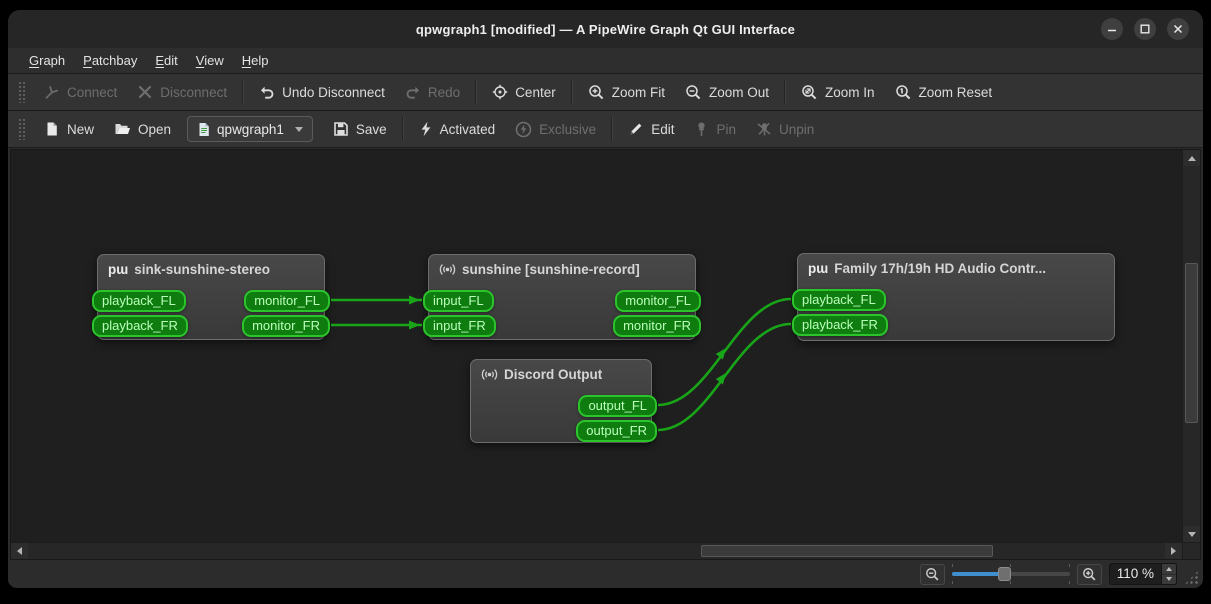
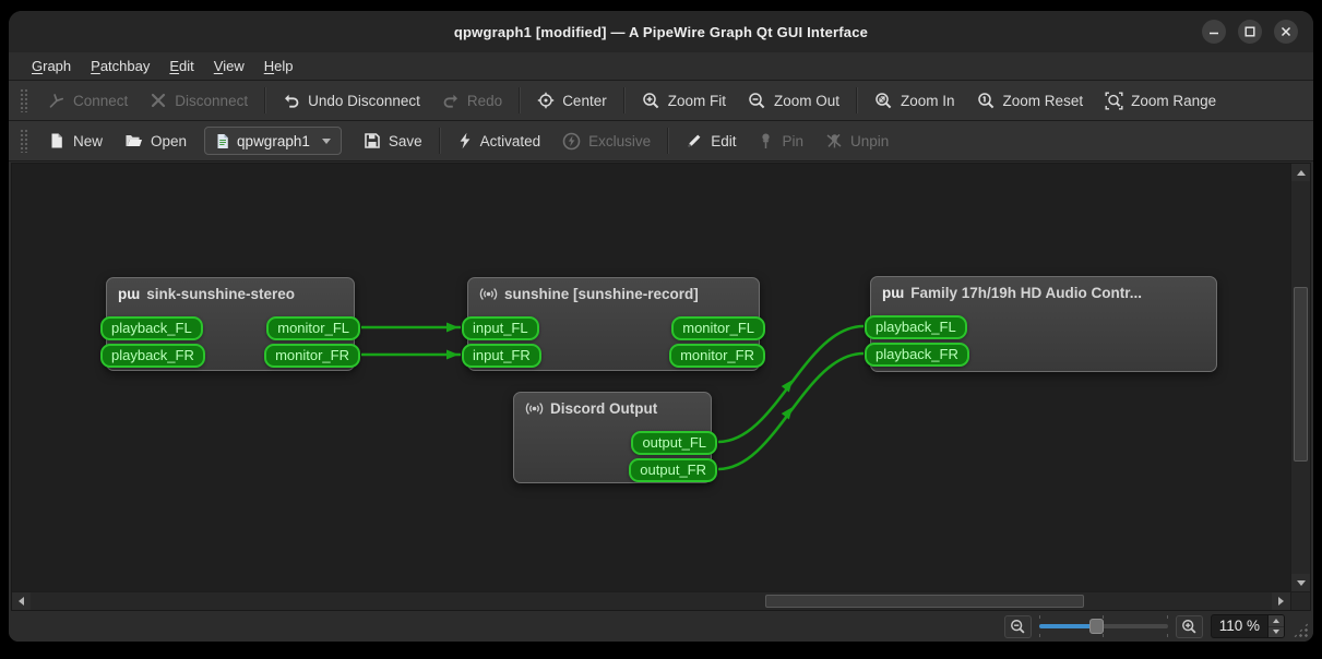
  qpwgraph1 [modified] — A PipeWire Graph Qt GUI Interface
  Graph
  Patchbay
  Edit
  View
  Help
  Connect
  Disconnect
  Undo Disconnect
  Redo
  Center
  Zoom Fit
  Zoom Out
  Zoom In
  Zoom Reset
+ Zoom Range
  New
  Open
  qpwgraph1
  Save
  Activated
  Exclusive
  Edit
  Pin
  Unpin
  pɯ
  sink-sunshine-stereo
  playback_FL
  playback_FR
  monitor_FL
  monitor_FR
  sunshine [sunshine-record]
  input_FL
  input_FR
  monitor_FL
  monitor_FR
  pɯ
  Family 17h/19h HD Audio Contr...
  playback_FL
  playback_FR
  Discord Output
  output_FL
  output_FR
  110 %
